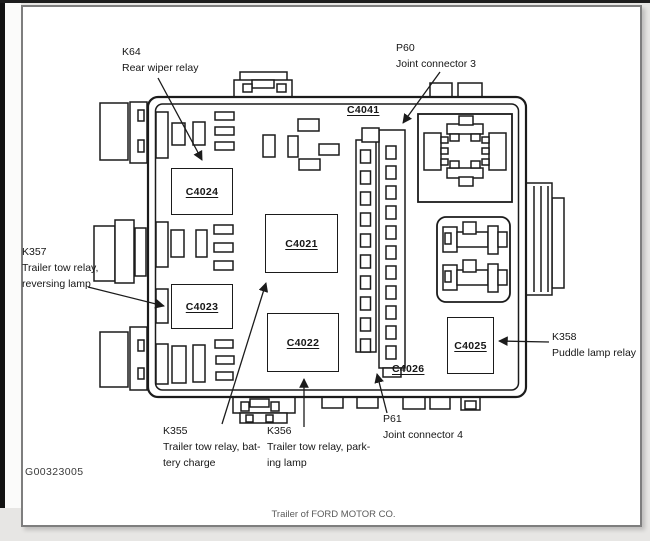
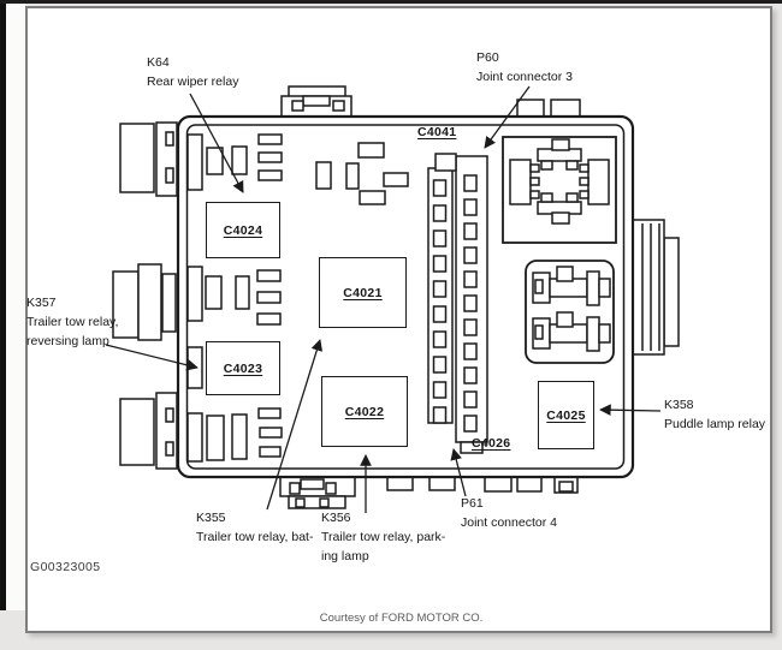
- Trailer of FORD MOTOR CO.
+ Courtesy of FORD MOTOR CO.
  C4024
  C4023
  C4021
  C4022
  C4025
  C4041
  C4026
  K64
  Rear wiper relay
  P60
  Joint connector 3
  K357
  Trailer tow relay,
  reversing lamp
  K355
  Trailer tow relay, bat-
- tery charge
  K356
  Trailer tow relay, park-
  ing lamp
  P61
  Joint connector 4
  K358
  Puddle lamp relay
  G00323005
